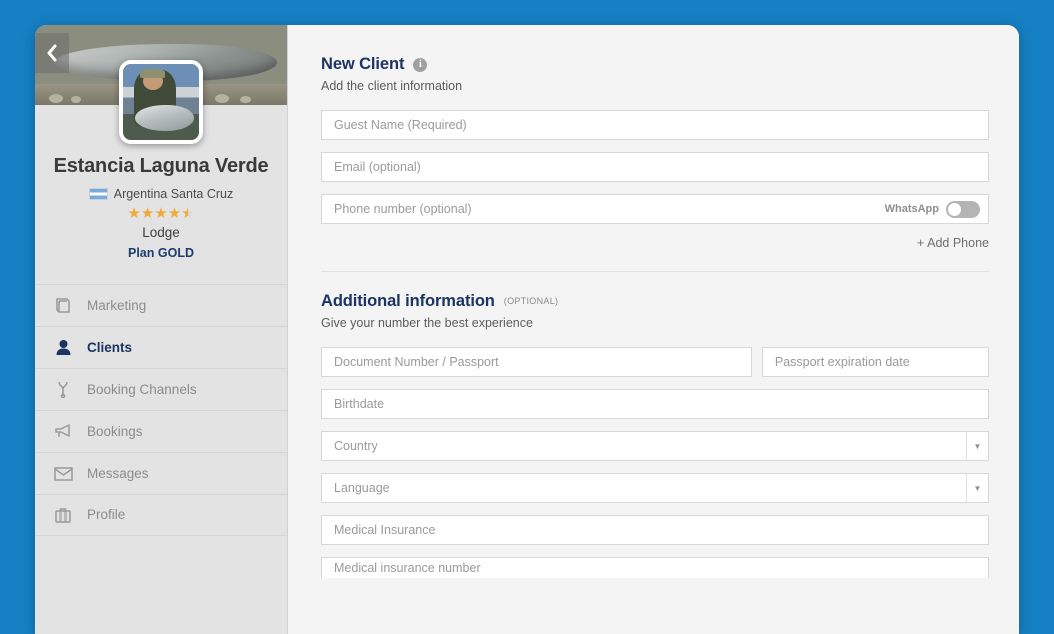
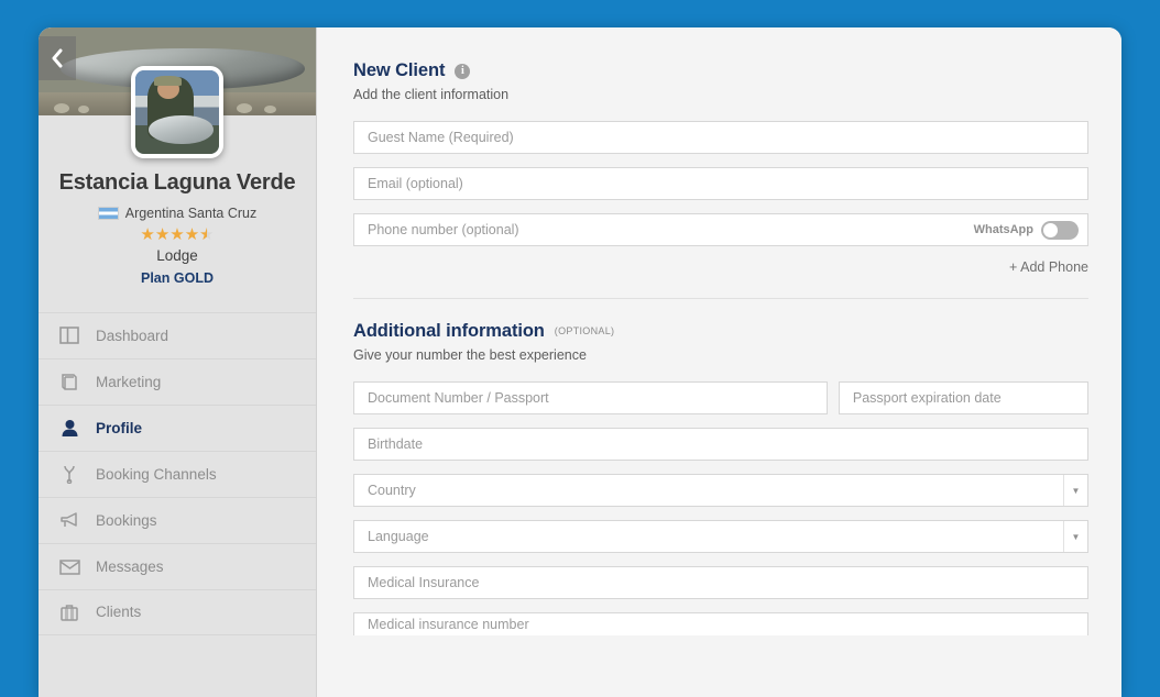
  Estancia Laguna Verde
  Argentina Santa Cruz
  ★★★★★
  Lodge
  Plan GOLD
+ Dashboard
  Marketing
- Clients
+ Profile
  Booking Channels
  Bookings
  Messages
- Profile
+ Clients
  New Client
  i
  Add the client information
  Guest Name (Required)
  Email (optional)
  Phone number (optional)
  WhatsApp
  + Add Phone
  Additional information
  (OPTIONAL)
  Give your number the best experience
  Document Number / Passport
  Passport expiration date
  Birthdate
  Country
  ▼
  Language
  ▼
  Medical Insurance
  Medical insurance number
